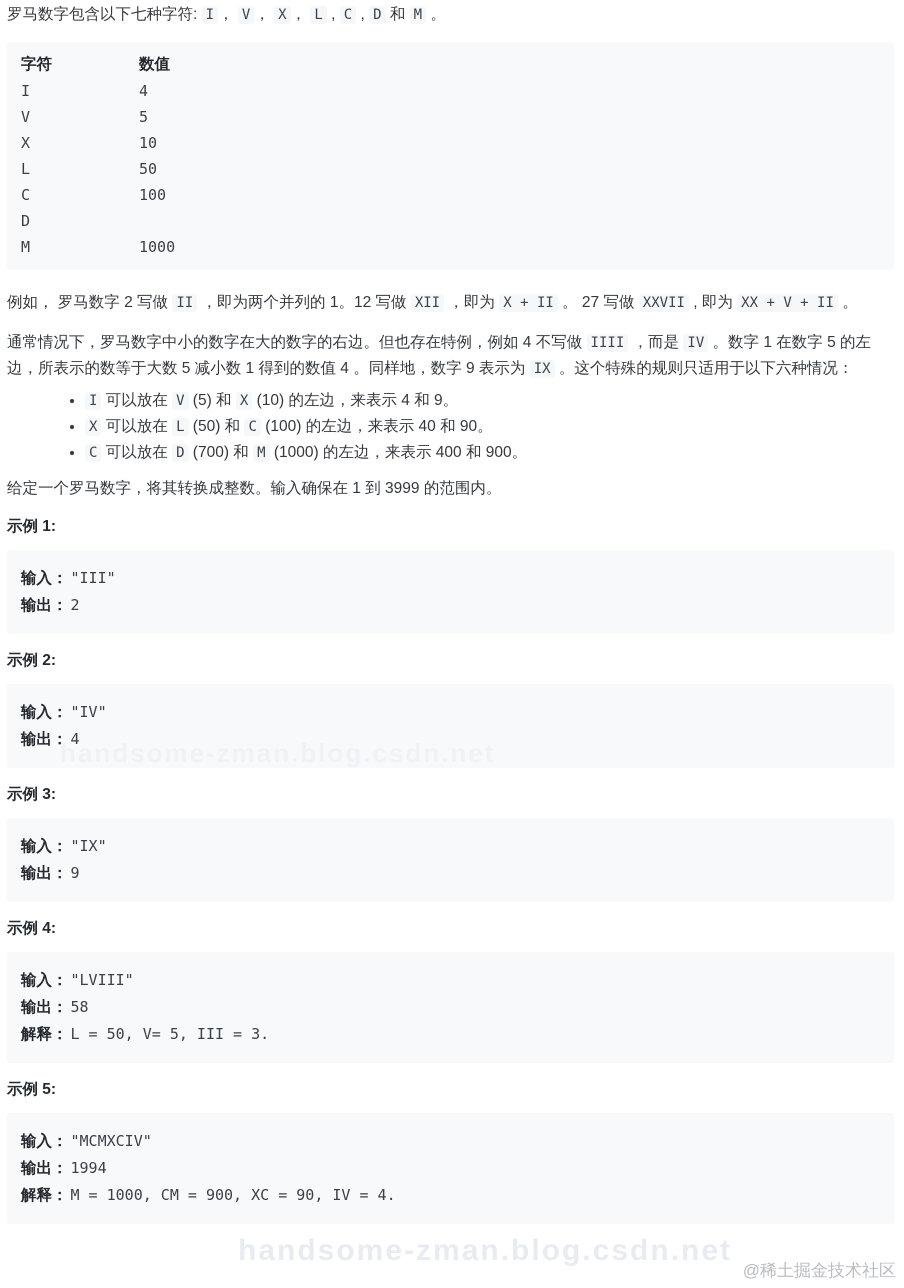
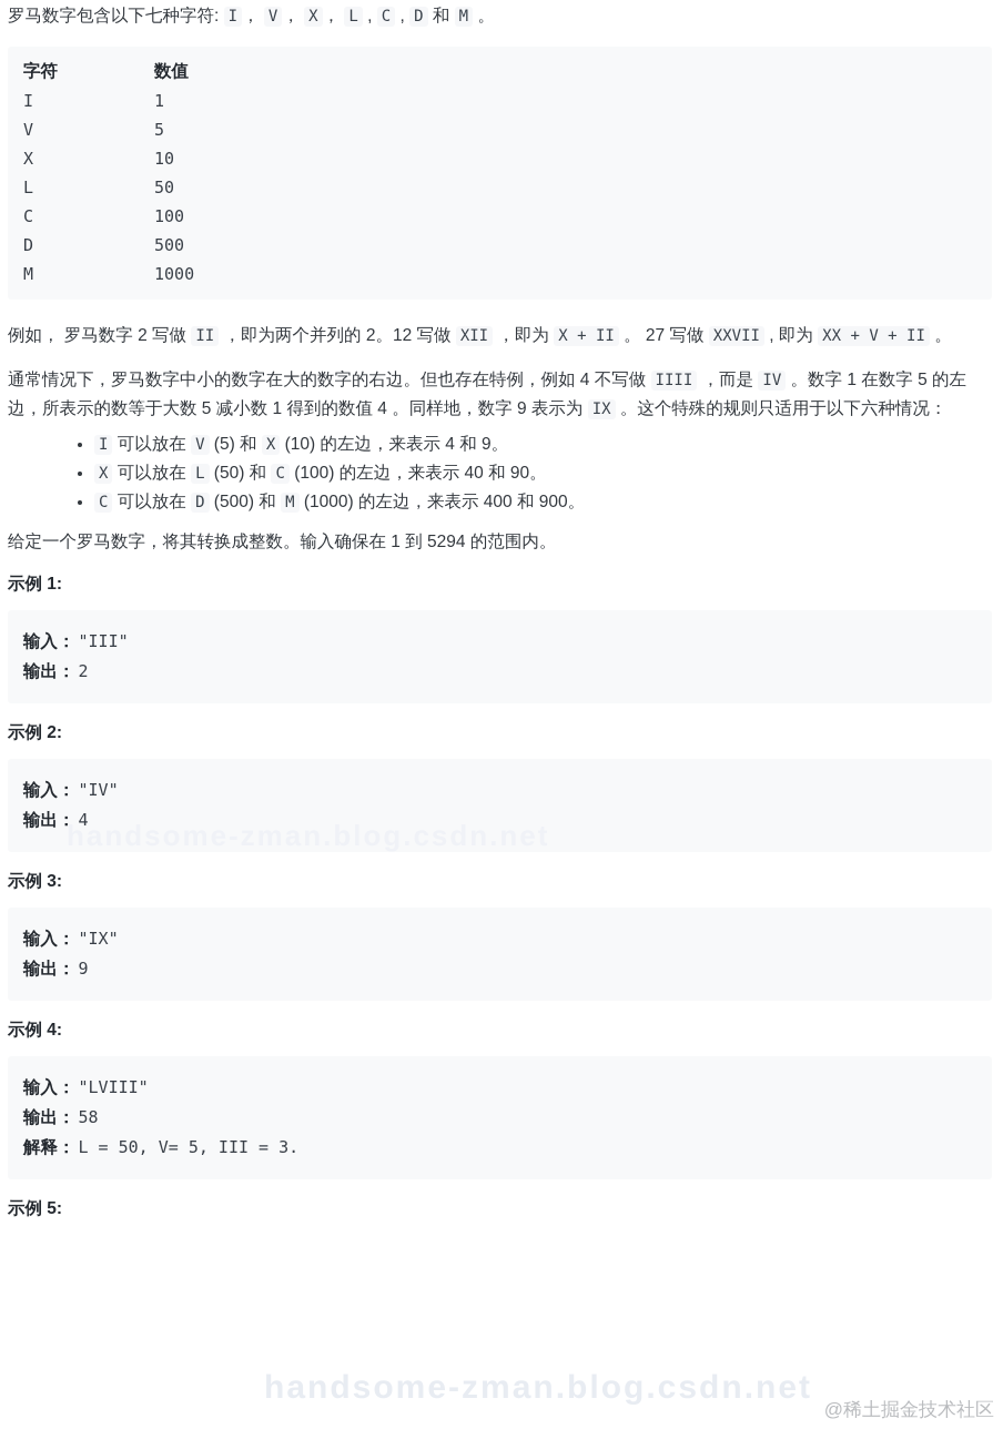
  罗马数字包含以下七种字符: I ， V ， X ， L , C , D 和 M 。
  字符
  数值
  I
- 4
+ 1
  V
  5
  X
  10
  L
  50
  C
  100
  D
+ 500
  M
  1000
- 例如， 罗马数字 2 写做 II ，即为两个并列的 1。12 写做 XII ，即为 X + II 。 27 写做 XXVII , 即为 XX + V + II 。
+ 例如， 罗马数字 2 写做 II ，即为两个并列的 2。12 写做 XII ，即为 X + II 。 27 写做 XXVII , 即为 XX + V + II 。
  通常情况下，罗马数字中小的数字在大的数字的右边。但也存在特例，例如 4 不写做 IIII ，而是 IV 。数字 1 在数字 5 的左边，所表示的数等于大数 5 减小数 1 得到的数值 4 。同样地，数字 9 表示为 IX 。这个特殊的规则只适用于以下六种情况：
  I 可以放在 V (5) 和 X (10) 的左边，来表示 4 和 9。
  X 可以放在 L (50) 和 C (100) 的左边，来表示 40 和 90。
- C 可以放在 D (700) 和 M (1000) 的左边，来表示 400 和 900。
+ C 可以放在 D (500) 和 M (1000) 的左边，来表示 400 和 900。
- 给定一个罗马数字，将其转换成整数。输入确保在 1 到 3999 的范围内。
+ 给定一个罗马数字，将其转换成整数。输入确保在 1 到 5294 的范围内。
  示例 1:
  输入： "III"
  输出： 2
  示例 2:
  输入： "IV"
  输出： 4
  示例 3:
  输入： "IX"
  输出： 9
  示例 4:
  输入： "LVIII"
  输出： 58
  解释： L = 50, V= 5, III = 3.
  示例 5:
- 输入： "MCMXCIV"
- 输出： 1994
- 解释： M = 1000, CM = 900, XC = 90, IV = 4.
  handsome-zman.blog.csdn.net
  @稀土掘金技术社区
